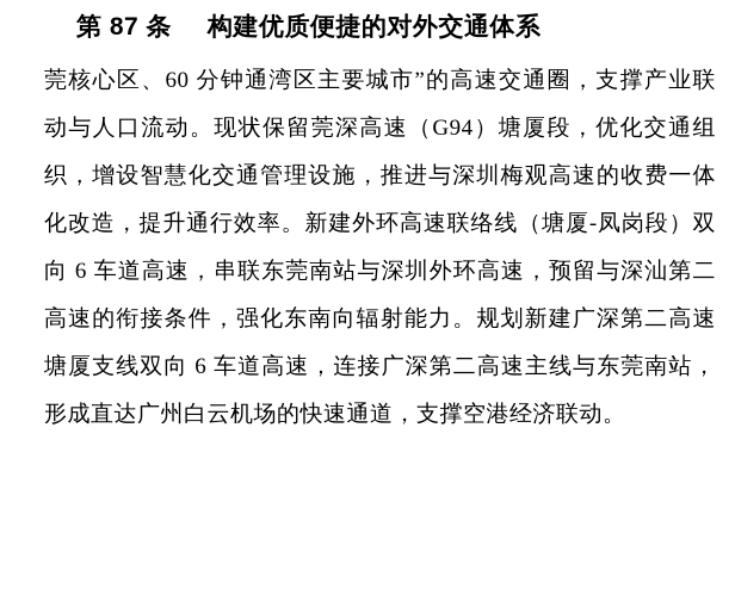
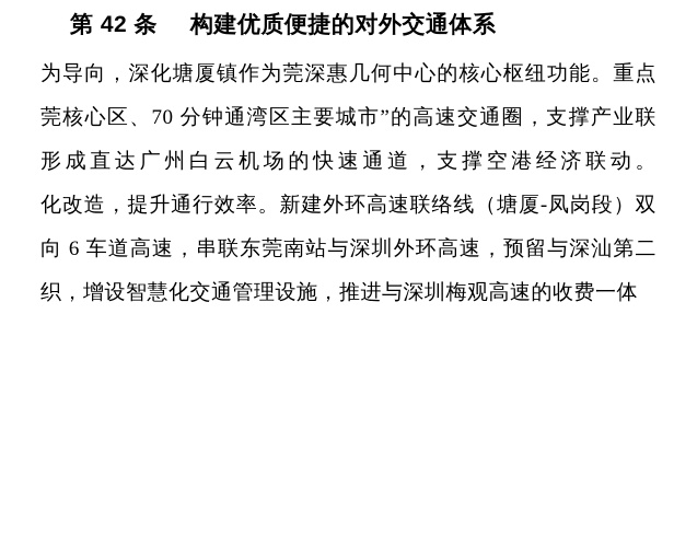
- 第 87 条 构建优质便捷的对外交通体系
+ 第 42 条 构建优质便捷的对外交通体系
+ 为导向，深化塘厦镇作为莞深惠几何中心的核心枢纽功能。重点
- 莞核心区、60 分钟通湾区主要城市”的高速交通圈，支撑产业联
+ 莞核心区、70 分钟通湾区主要城市”的高速交通圈，支撑产业联
- 动与人口流动。现状保留莞深高速（G94）塘厦段，优化交通组
- 织，增设智慧化交通管理设施，推进与深圳梅观高速的收费一体
+ 形成直达广州白云机场的快速通道，支撑空港经济联动。
  化改造，提升通行效率。新建外环高速联络线（塘厦-凤岗段）双
  向 6 车道高速，串联东莞南站与深圳外环高速，预留与深汕第二
- 高速的衔接条件，强化东南向辐射能力。规划新建广深第二高速
- 塘厦支线双向 6 车道高速，连接广深第二高速主线与东莞南站，
- 形成直达广州白云机场的快速通道，支撑空港经济联动。
+ 织，增设智慧化交通管理设施，推进与深圳梅观高速的收费一体
